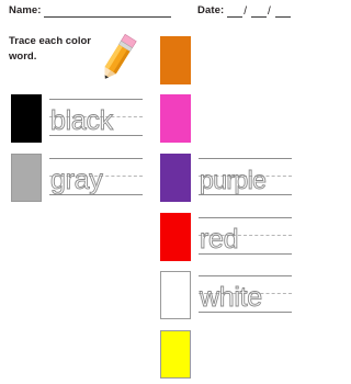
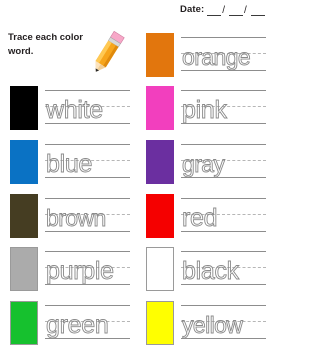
- Name:
  Date:
  /
  /
  Trace each color word.
- black
+ white
+ blue
+ brown
- gray
+ purple
+ green
+ orange
+ pink
- purple
+ gray
  red
- white
+ black
+ yellow
